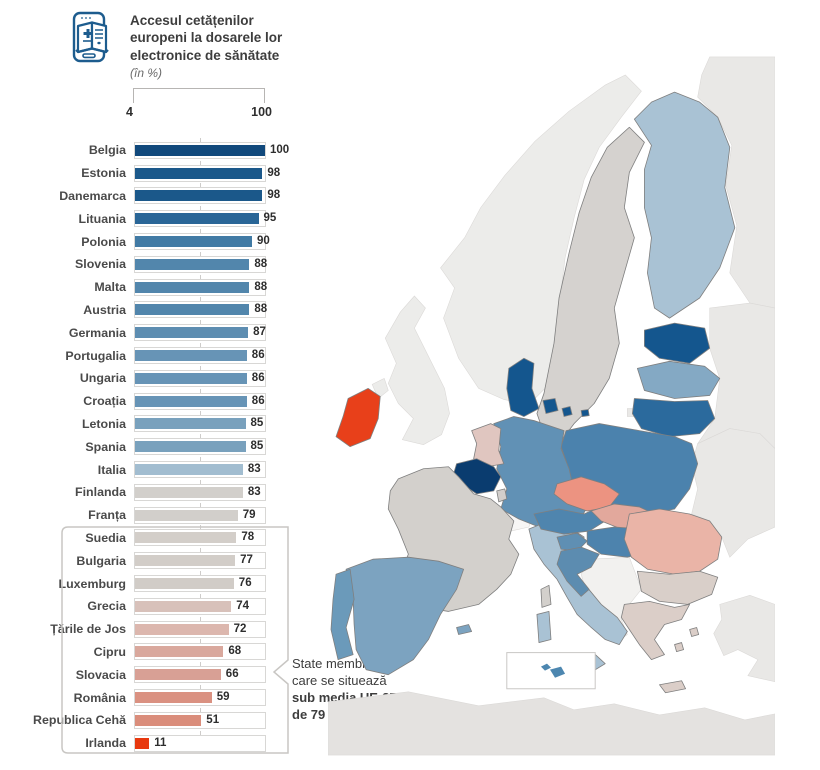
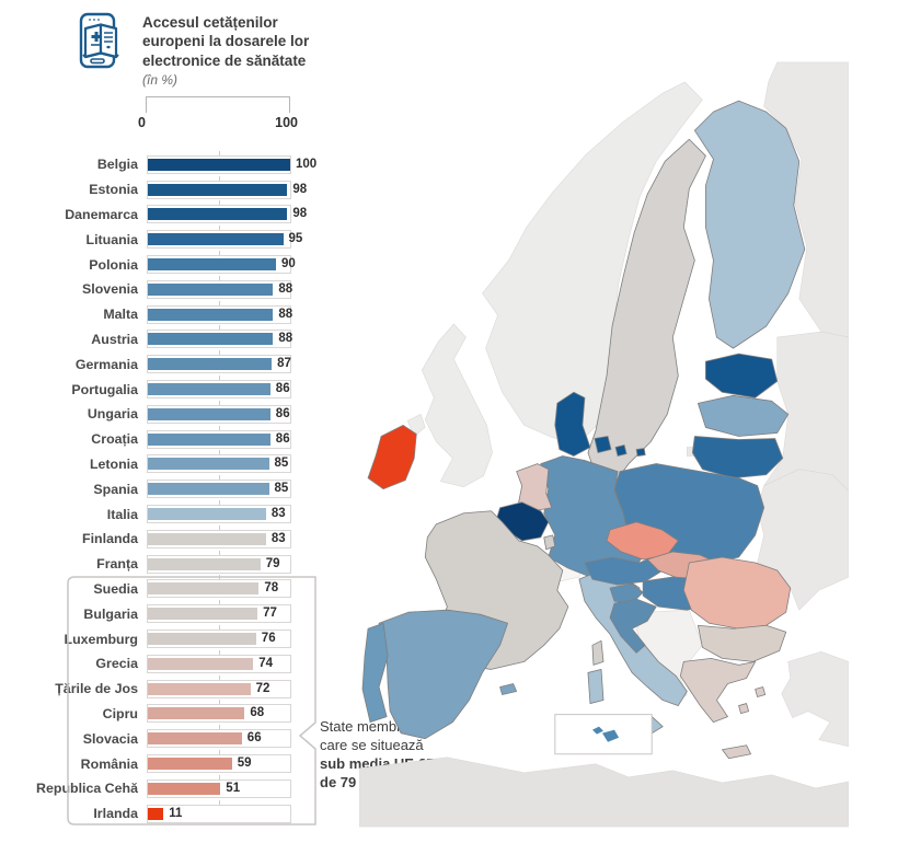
  Accesul cetățenilor
  europeni la dosarele lor
  electronice de sănătate
  (în %)
- 4
+ 0
  100
  Belgia
  100
  Estonia
  98
  Danemarca
  98
  Lituania
  95
  Polonia
  90
  Slovenia
  88
  Malta
  88
  Austria
  88
  Germania
  87
  Portugalia
  86
  Ungaria
  86
  Croația
  86
  Letonia
  85
  Spania
  85
  Italia
  83
  Finlanda
  83
  Franța
  79
  Suedia
  78
  Bulgaria
  77
  uxemburg
  76
  Grecia
  74
  Țrile de Jos
  72
  Cipru
  68
  Slovacia
  66
  România
  59
  Republica Cehă
  51
  Irlanda
  11
  State memb
  care se situează
  de 79
